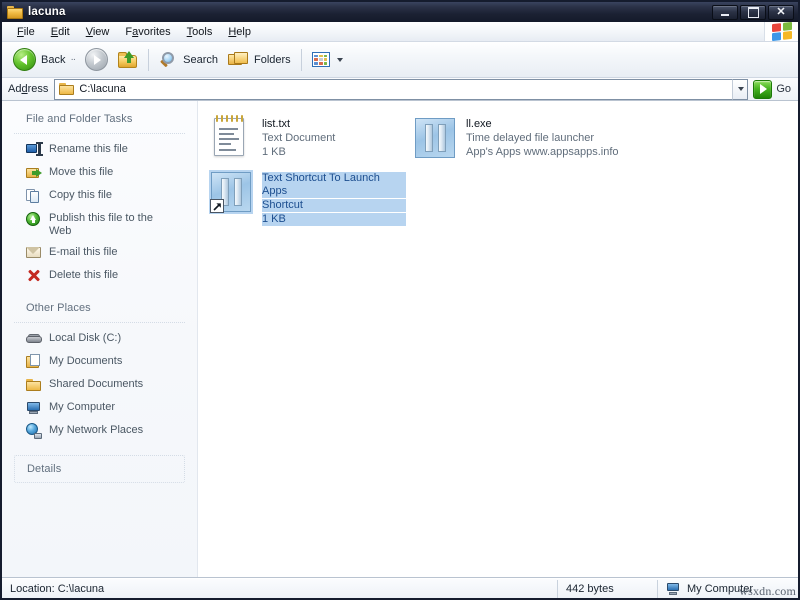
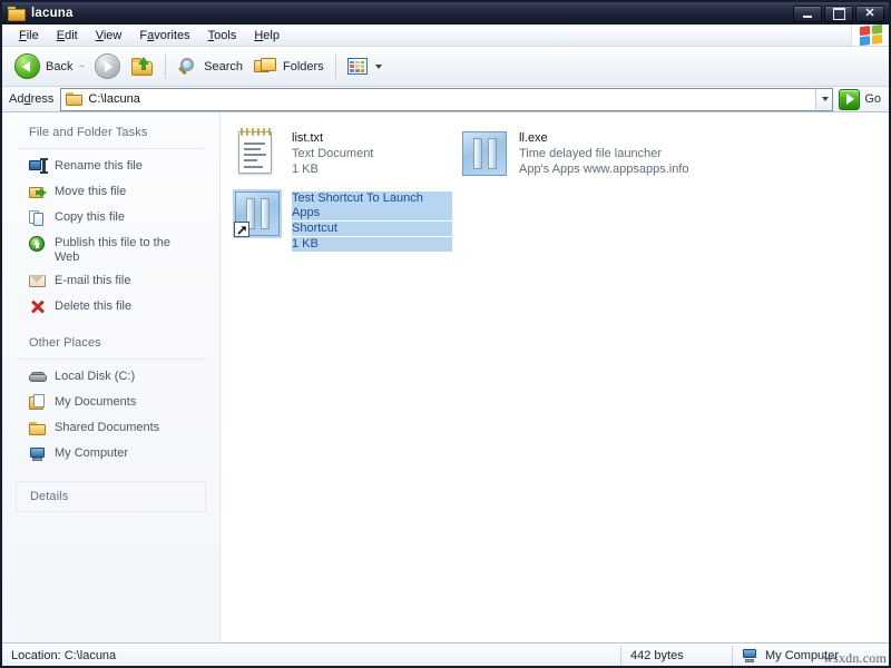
  lacuna
  ✕
  File
  Edit
  View
  Favorites
  Tools
  Help
  Back
  ··
  Search
  Folders
  Address
  C:\lacuna
  Go
  File and Folder Tasks
  Rename this file
  Move this file
  Copy this file
  Publish this file to the Web
  E-mail this file
  Delete this file
  Other Places
  Local Disk (C:)
  My Documents
  Shared Documents
  My Computer
- My Network Places
  Details
  list.txt
  Text Document
  1 KB
  ll.exe
  Time delayed file launcher
  App's Apps www.appsapps.info
- Text Shortcut To Launch Apps
+ Test Shortcut To Launch Apps
  Shortcut
  1 KB
  Location: C:\lacuna
  442 bytes
  My Computer
  wsxdn.com
